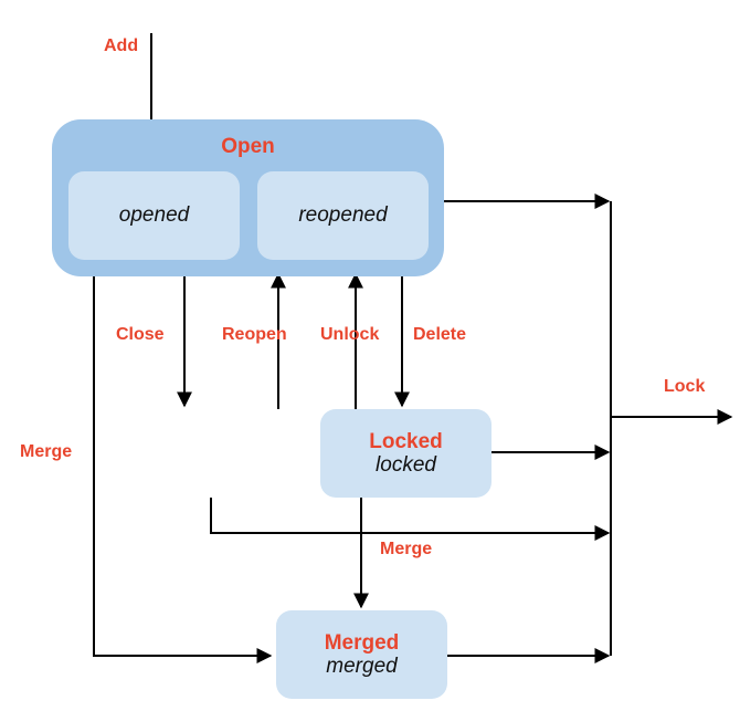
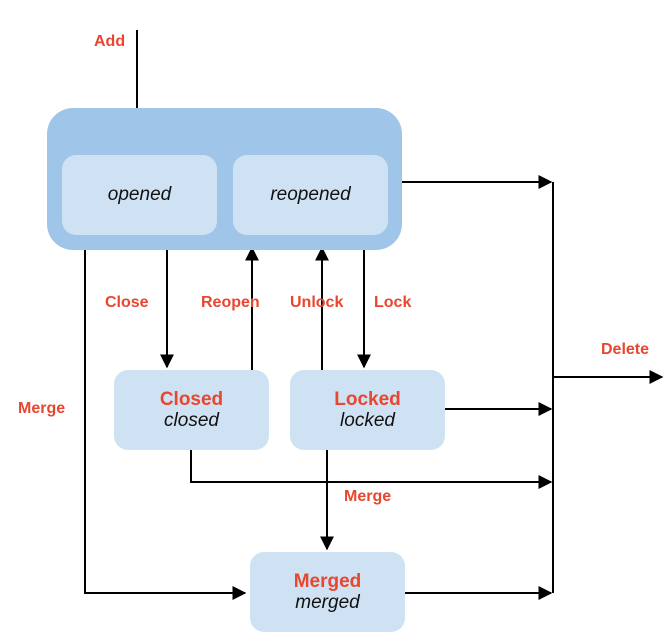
- Open
  opened
  reopened
+ Closed
+ closed
  Locked
  locked
  Merged
  merged
  Add
  Close
  Reopen
  Unlock
- Delete
+ Lock
  Merge
  Merge
- Lock
+ Delete
